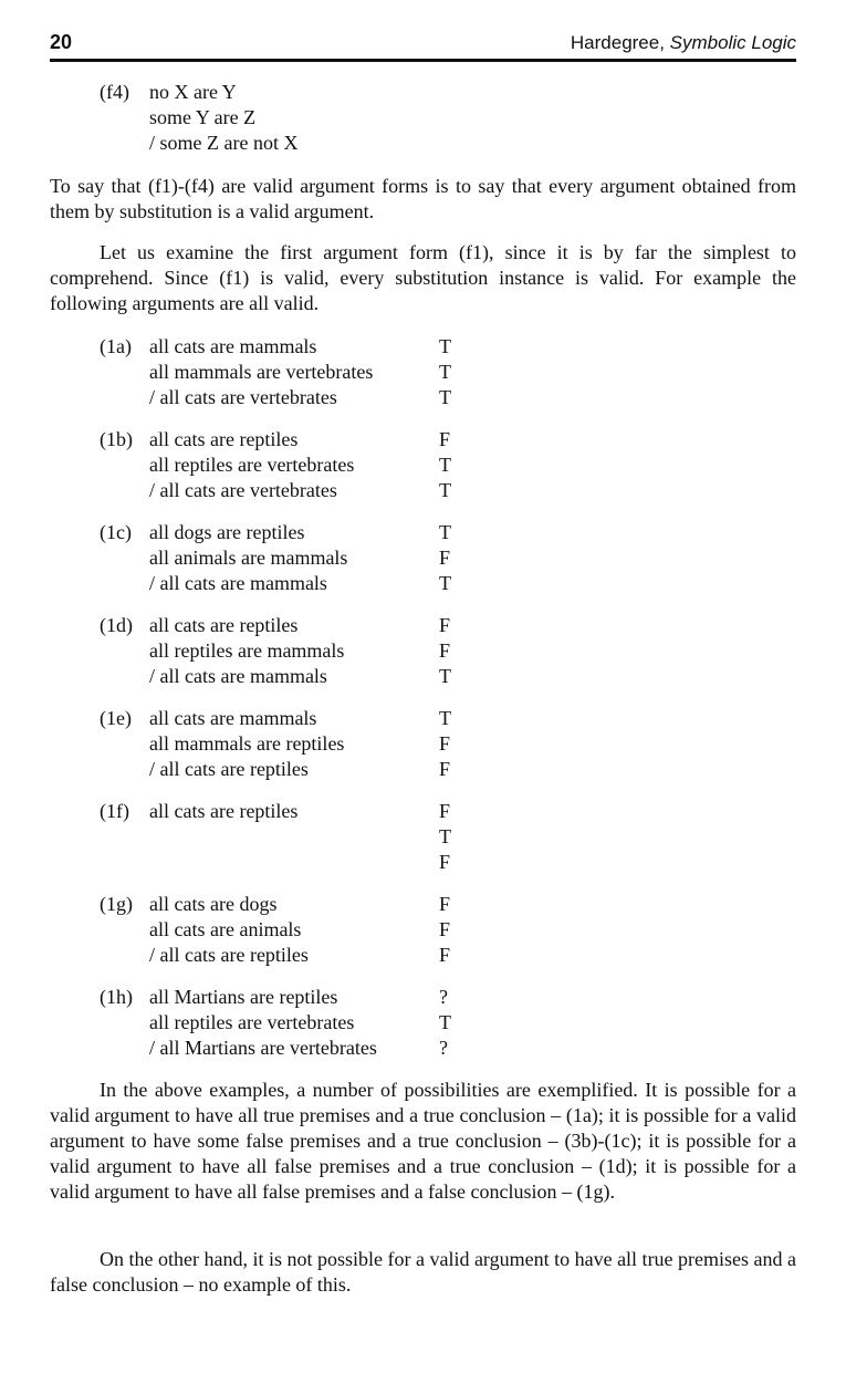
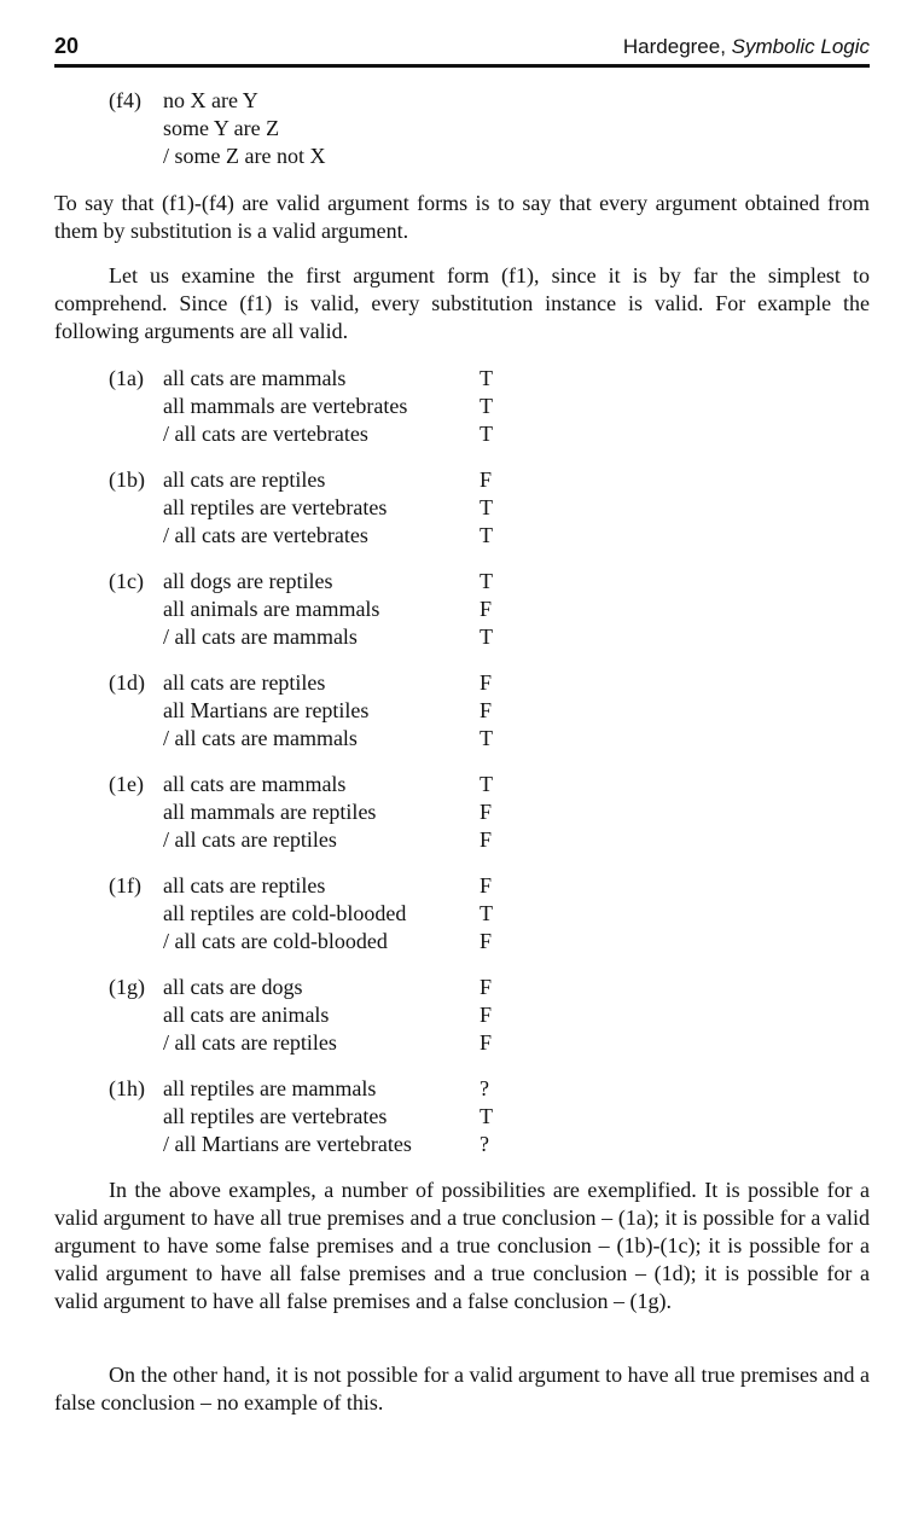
  20
  Hardegree, Symbolic Logic
  (f4)
  no X are Y
  some Y are Z
  / some Z are not X
  To say that (f1)-(f4) are valid argument forms is to say that every argument obtained from them by substitution is a valid argument.
  Let us examine the first argument form (f1), since it is by far the simplest to comprehend. Since (f1) is valid, every substitution instance is valid. For example the following arguments are all valid.
  (1a)
  all cats are mammals
  all mammals are vertebrates
  / all cats are vertebrates
  T
  T
  T
  (1b)
  all cats are reptiles
  all reptiles are vertebrates
  / all cats are vertebrates
  F
  T
  T
  (1c)
  all dogs are reptiles
  all animals are mammals
  / all cats are mammals
  T
  F
  T
  (1d)
  all cats are reptiles
- all reptiles are mammals
+ all Martians are reptiles
  / all cats are mammals
  F
  F
  T
  (1e)
  all cats are mammals
  all mammals are reptiles
  / all cats are reptiles
  T
  F
  F
  (1f)
  all cats are reptiles
+ all reptiles are cold-blooded
+ / all cats are cold-blooded
  F
  T
  F
  (1g)
  all cats are dogs
  all cats are animals
  / all cats are reptiles
  F
  F
  F
  (1h)
- all Martians are reptiles
+ all reptiles are mammals
  all reptiles are vertebrates
  / all Martians are vertebrates
  ?
  T
  ?
- In the above examples, a number of possibilities are exemplified. It is possible for a valid argument to have all true premises and a true conclusion – (1a); it is possible for a valid argument to have some false premises and a true conclusion – (3b)-(1c); it is possible for a valid argument to have all false premises and a true conclusion – (1d); it is possible for a valid argument to have all false premises and a false conclusion – (1g).
+ In the above examples, a number of possibilities are exemplified. It is possible for a valid argument to have all true premises and a true conclusion – (1a); it is possible for a valid argument to have some false premises and a true conclusion – (1b)-(1c); it is possible for a valid argument to have all false premises and a true conclusion – (1d); it is possible for a valid argument to have all false premises and a false conclusion – (1g).
  On the other hand, it is not possible for a valid argument to have all true premises and a false conclusion – no example of this.
